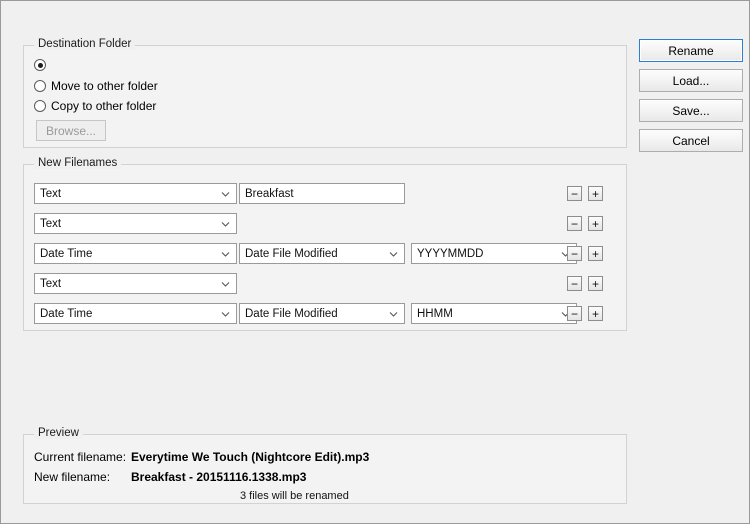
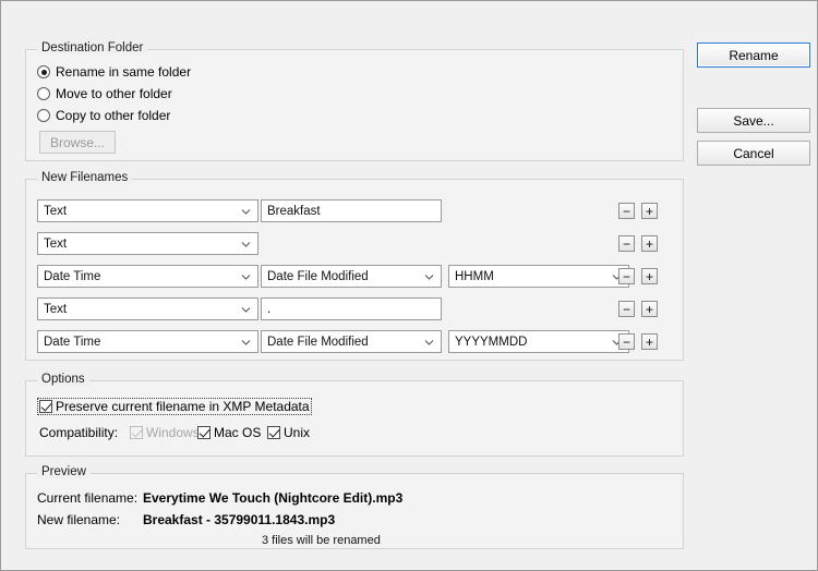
  Destination Folder
+ Rename in same folder
  Move to other folder
  Copy to other folder
  Browse...
  Rename
- Load...
  Save...
  Cancel
  New Filenames
  Text
  Breakfast
  −
  +
  Text
  −
  +
  Date Time
  Date File Modified
- YYYYMMDD
+ HHMM
  −
  +
  Text
+ .
  −
  +
  Date Time
  Date File Modified
- HHMM
+ YYYYMMDD
  −
  +
+ Options
+ Preserve current filename in XMP Metadata
+ Compatibility:
+ Windows
+ Mac OS
+ Unix
  Preview
  Current filename:
  Everytime We Touch (Nightcore Edit).mp3
  New filename:
- Breakfast - 20151116.1338.mp3
+ Breakfast - 35799011.1843.mp3
  3 files will be renamed
